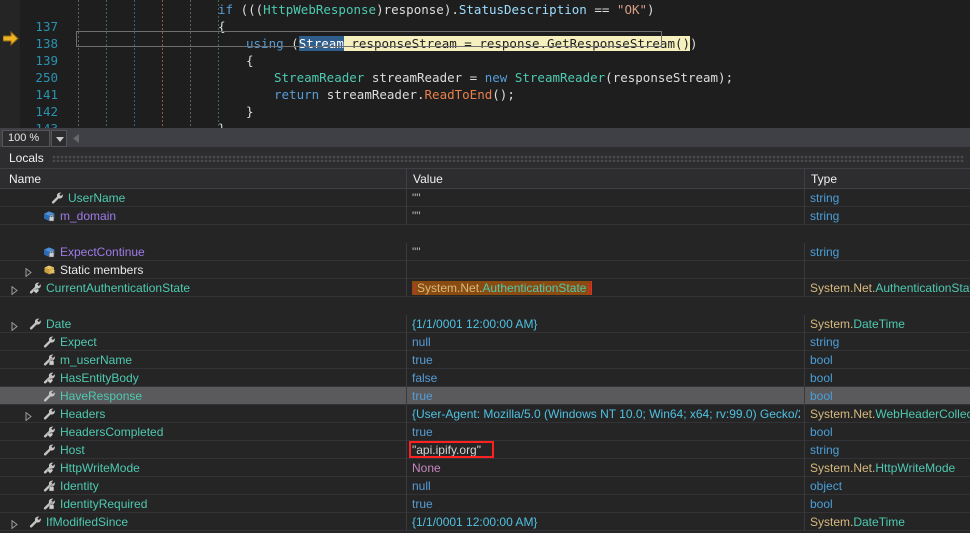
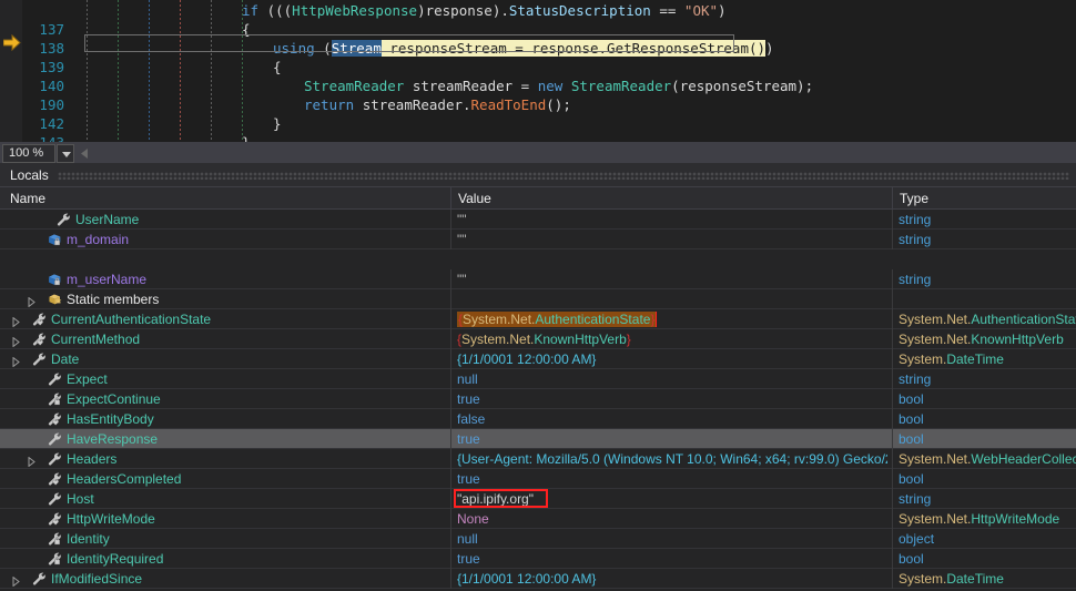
  137
  if (((HttpWebResponse)response).StatusDescription == "OK")
  138
  {
  139
  using (Stream responseStream = response.GetResponseStream())
- 250
+ 140
  {
- 141
+ 190
  StreamReader streamReader = new StreamReader(responseStream);
  142
  return streamReader.ReadToEnd();
  }
  100 %
  Locals
  Name
  Value
  Type
  UserName
  ""
  string
  m_domain
  ""
  string
- ExpectContinue
+ m_userName
  ""
  string
  Static members
  CurrentAuthenticationState
  {System.Net.AuthenticationState}
  System.Net.AuthenticationSta
+ CurrentMethod
+ {System.Net.KnownHttpVerb}
+ System.Net.KnownHttpVerb
  Date
  {1/1/0001 12:00:00 AM}
  System.DateTime
  Expect
  null
  string
- m_userName
+ ExpectContinue
  true
  bool
  HasEntityBody
  false
  bool
  HaveResponse
  true
  bool
  Headers
  {User-Agent: Mozilla/5.0 (Windows NT 10.0; Win64; x64; rv:99.0) Gecko/
  System.Net.WebHeaderColle
  HeadersCompleted
  true
  bool
  Host
  "api.ipify.org"
  string
  HttpWriteMode
  None
  System.Net.HttpWriteMode
  Identity
  null
  object
  IdentityRequired
  true
  bool
  IfModifiedSince
  {1/1/0001 12:00:00 AM}
  System.DateTime
